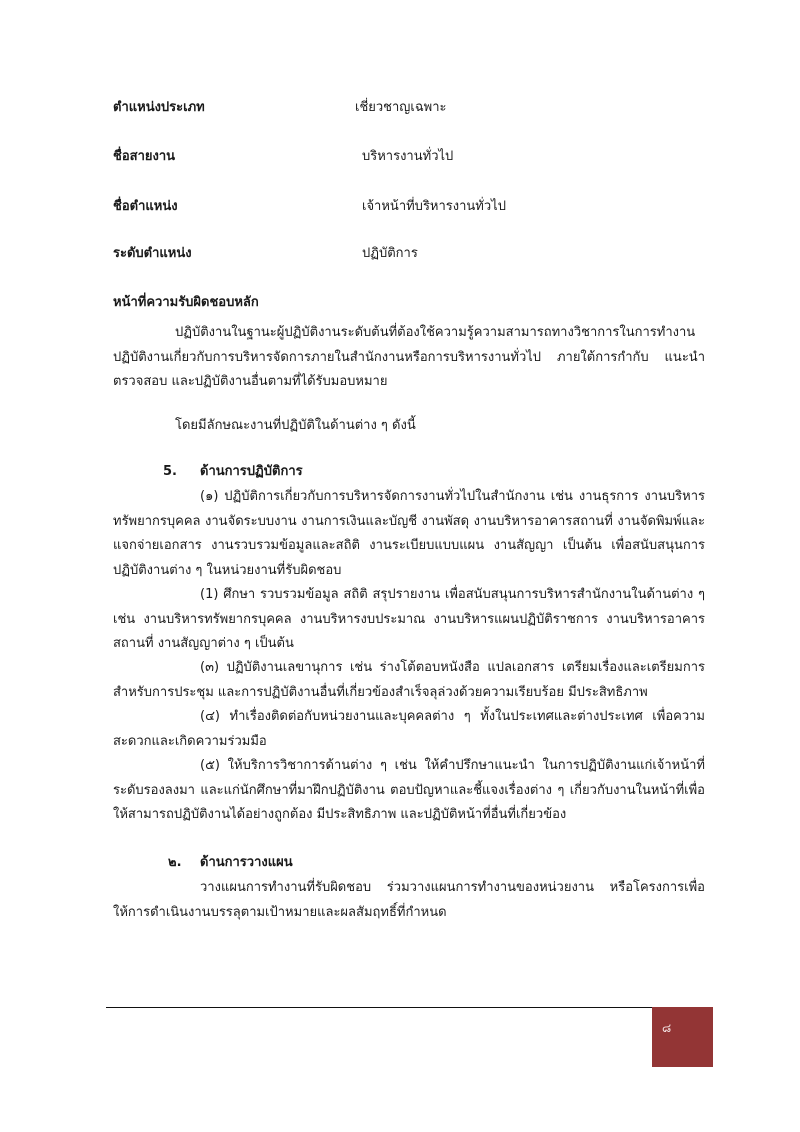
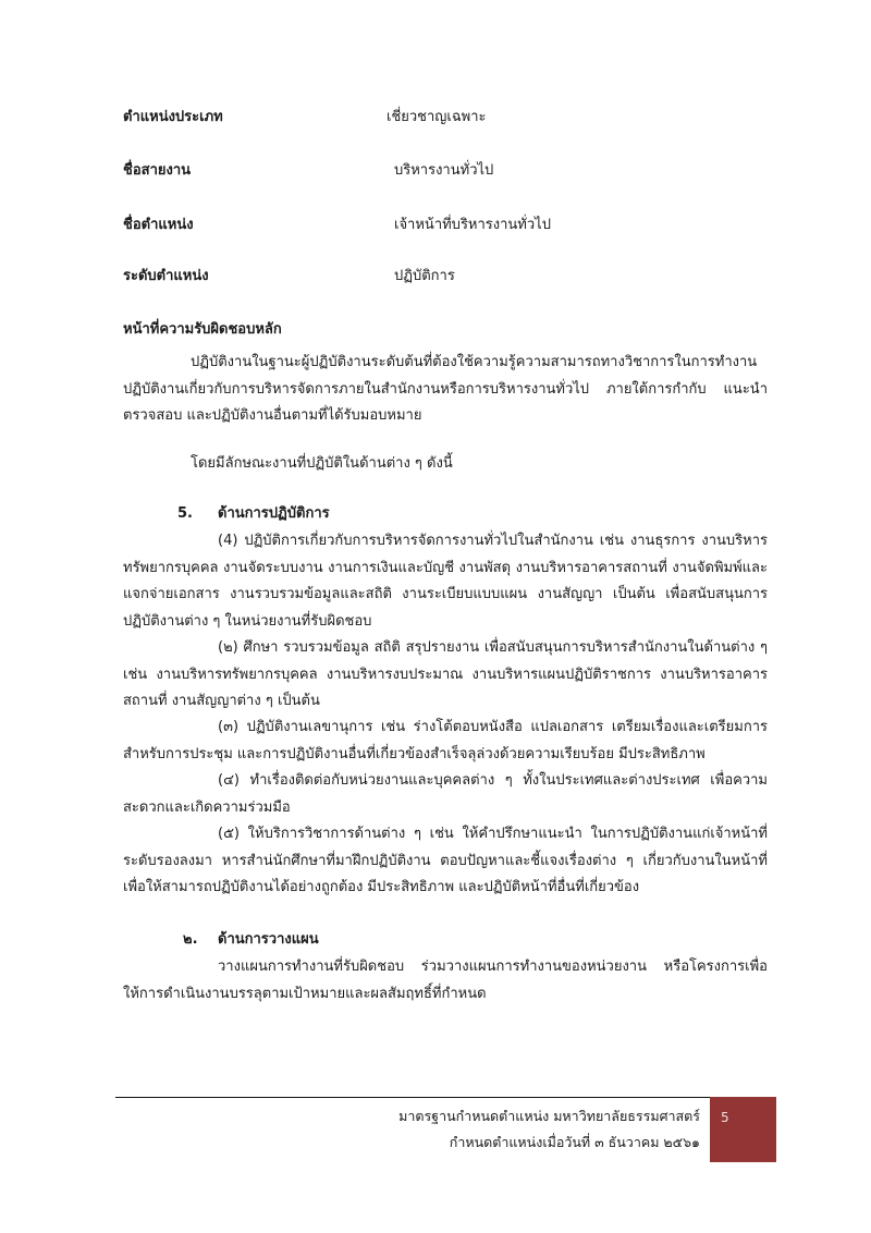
  ตำแหน่งประเภท
  เชี่ยวชาญเฉพาะ
  ชื่อสายงาน
  บริหารงานทั่วไป
  ชื่อตำแหน่ง
  เจ้าหน้าที่บริหารงานทั่วไป
  ระดับตำแหน่ง
  ปฏิบัติการ
  หน้าที่ความรับผิดชอบหลัก
  ปฏิบัติงานในฐานะผู้ปฏิบัติงานระดับต้นที่ต้องใช้ความรู้ความสามารถทางวิชาการในการทำงาน ปฏิบัติงานเกี่ยวกับการบริหารจัดการภายในสำนักงานหรือการบริหารงานทั่วไป ภายใต้การกำกับ แนะนำ ตรวจสอบ และปฏิบัติงานอื่นตามที่ได้รับมอบหมาย
  โดยมีลักษณะงานที่ปฏิบัติในด้านต่าง ๆ ดังนี้
  5.
  ด้านการปฏิบัติการ
- (๑) ปฏิบัติการเกี่ยวกับการบริหารจัดการงานทั่วไปในสำนักงาน เช่น งานธุรการ งานบริหารทรัพยากรบุคคล งานจัดระบบงาน งานการเงินและบัญชี งานพัสดุ งานบริหารอาคารสถานที่ งานจัดพิมพ์และแจกจ่ายเอกสาร งานรวบรวมข้อมูลและสถิติ งานระเบียบแบบแผน งานสัญญา เป็นต้น เพื่อสนับสนุนการปฏิบัติงานต่าง ๆ ในหน่วยงานที่รับผิดชอบ
+ (4) ปฏิบัติการเกี่ยวกับการบริหารจัดการงานทั่วไปในสำนักงาน เช่น งานธุรการ งานบริหารทรัพยากรบุคคล งานจัดระบบงาน งานการเงินและบัญชี งานพัสดุ งานบริหารอาคารสถานที่ งานจัดพิมพ์และแจกจ่ายเอกสาร งานรวบรวมข้อมูลและสถิติ งานระเบียบแบบแผน งานสัญญา เป็นต้น เพื่อสนับสนุนการปฏิบัติงานต่าง ๆ ในหน่วยงานที่รับผิดชอบ
- (1) ศึกษา รวบรวมข้อมูล สถิติ สรุปรายงาน เพื่อสนับสนุนการบริหารสำนักงานในด้านต่าง ๆ เช่น งานบริหารทรัพยากรบุคคล งานบริหารงบประมาณ งานบริหารแผนปฏิบัติราชการ งานบริหารอาคารสถานที่ งานสัญญาต่าง ๆ เป็นต้น
+ (๒) ศึกษา รวบรวมข้อมูล สถิติ สรุปรายงาน เพื่อสนับสนุนการบริหารสำนักงานในด้านต่าง ๆ เช่น งานบริหารทรัพยากรบุคคล งานบริหารงบประมาณ งานบริหารแผนปฏิบัติราชการ งานบริหารอาคารสถานที่ งานสัญญาต่าง ๆ เป็นต้น
  (๓) ปฏิบัติงานเลขานุการ เช่น ร่างโต้ตอบหนังสือ แปลเอกสาร เตรียมเรื่องและเตรียมการสำหรับการประชุม และการปฏิบัติงานอื่นที่เกี่ยวข้องสำเร็จลุล่วงด้วยความเรียบร้อย มีประสิทธิภาพ
  (๔) ทำเรื่องติดต่อกับหน่วยงานและบุคคลต่าง ๆ ทั้งในประเทศและต่างประเทศ เพื่อความสะดวกและเกิดความร่วมมือ
- (๕) ให้บริการวิชาการด้านต่าง ๆ เช่น ให้คำปรึกษาแนะนำ ในการปฏิบัติงานแก่เจ้าหน้าที่ระดับรองลงมา และแก่นักศึกษาที่มาฝึกปฏิบัติงาน ตอบปัญหาและชี้แจงเรื่องต่าง ๆ เกี่ยวกับงานในหน้าที่เพื่อให้สามารถปฏิบัติงานได้อย่างถูกต้อง มีประสิทธิภาพ และปฏิบัติหน้าที่อื่นที่เกี่ยวข้อง
+ (๕) ให้บริการวิชาการด้านต่าง ๆ เช่น ให้คำปรึกษาแนะนำ ในการปฏิบัติงานแก่เจ้าหน้าที่ระดับรองลงมา หารสำน่นักศึกษาที่มาฝึกปฏิบัติงาน ตอบปัญหาและชี้แจงเรื่องต่าง ๆ เกี่ยวกับงานในหน้าที่เพื่อให้สามารถปฏิบัติงานได้อย่างถูกต้อง มีประสิทธิภาพ และปฏิบัติหน้าที่อื่นที่เกี่ยวข้อง
  ๒.
  ด้านการวางแผน
  วางแผนการทำงานที่รับผิดชอบ ร่วมวางแผนการทำงานของหน่วยงาน หรือโครงการเพื่อให้การดำเนินงานบรรลุตามเป้าหมายและผลสัมฤทธิ์ที่กำหนด
+ มาตรฐานกำหนดตำแหน่ง มหาวิทยาลัยธรรมศาสตร์
+ กำหนดตำแหน่งเมื่อวันที่ ๓ ธันวาคม ๒๕๖๑
- ๘
+ 5
